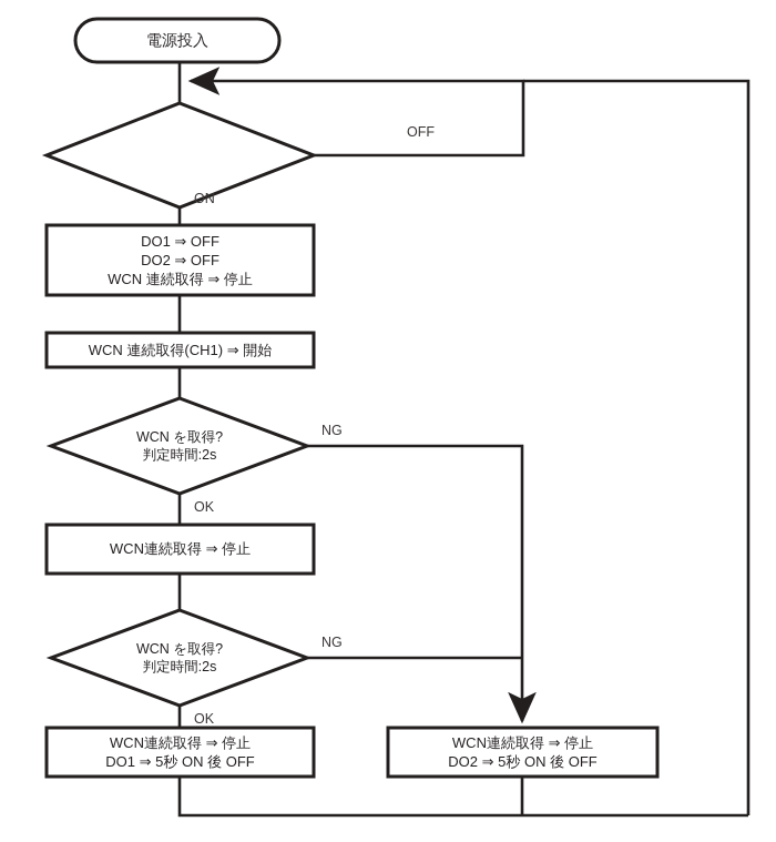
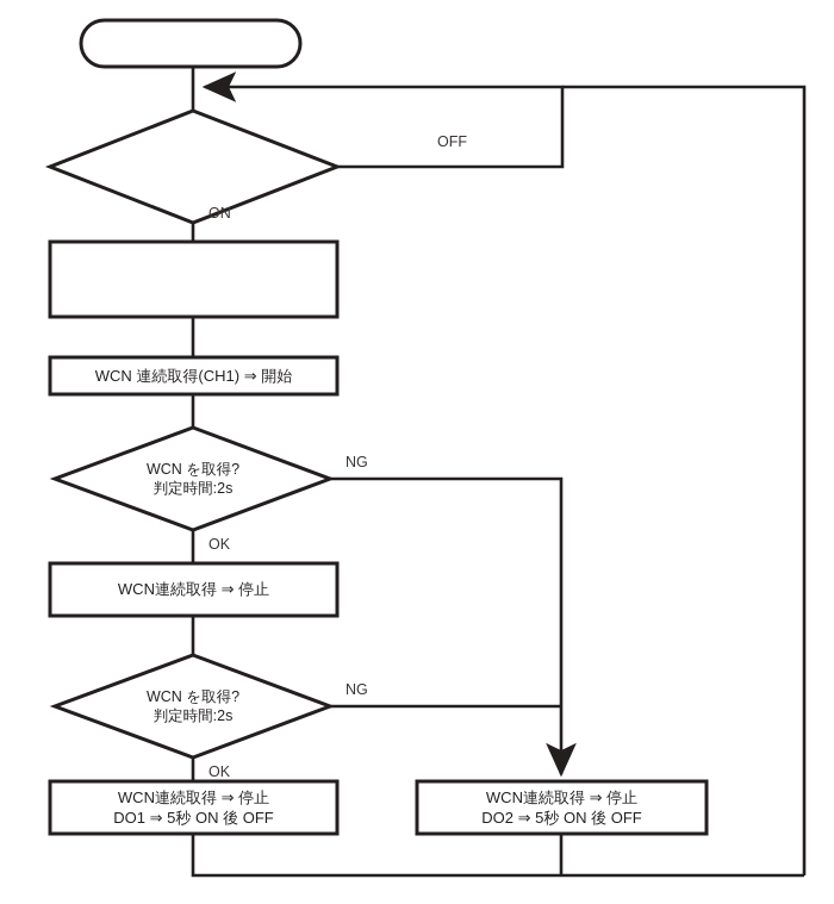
- 電源投入
- DO1 ⇒ OFF
- DO2 ⇒ OFF
- WCN 連続取得 ⇒ 停止
  WCN 連続取得(CH1) ⇒ 開始
  WCN を取得?
  判定時間:2s
  WCN連続取得 ⇒ 停止
  WCN を取得?
  判定時間:2s
  WCN連続取得 ⇒ 停止
  DO1 ⇒ 5秒 ON 後 OFF
  WCN連続取得 ⇒ 停止
  DO2 ⇒ 5秒 ON 後 OFF
  OFF
  ON
  NG
  OK
  NG
  OK
